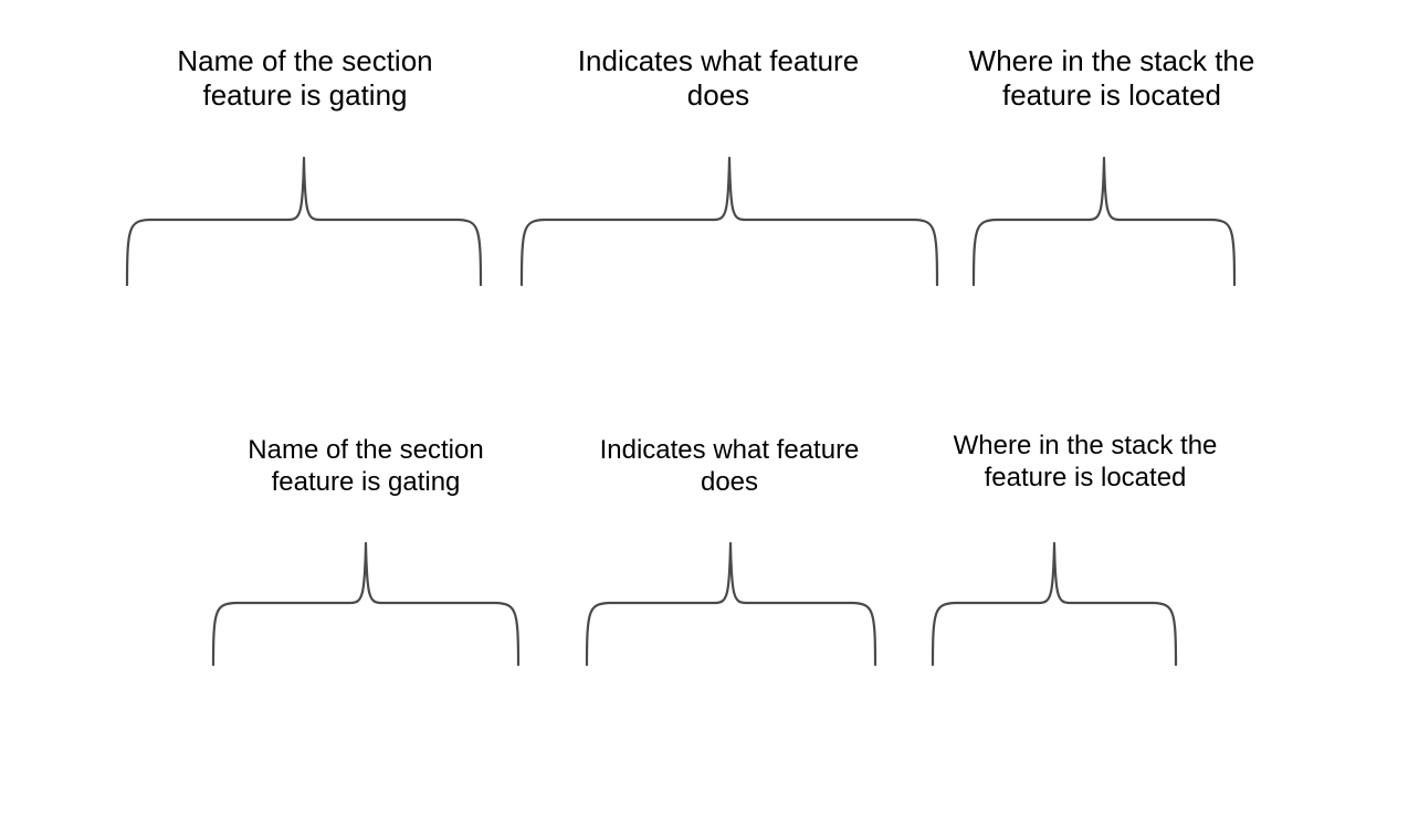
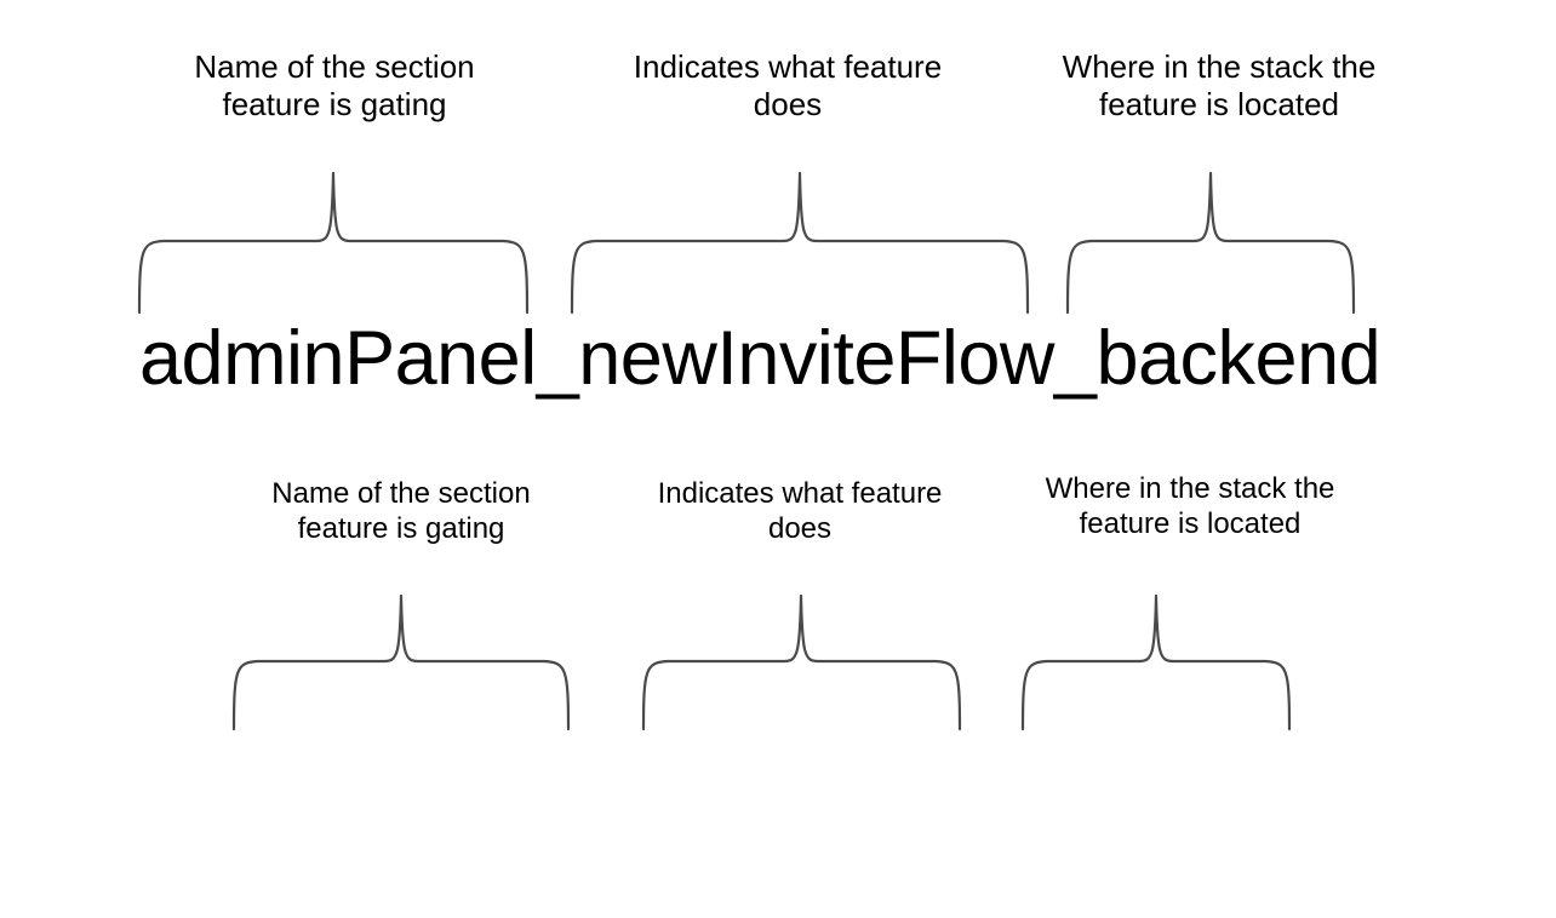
  Name of the section
  feature is gating
  Indicates what feature
  does
  Where in the stack the
  feature is located
+ adminPanel_newInviteFlow_backend
  Name of the section
  feature is gating
  Indicates what feature
  does
  Where in the stack the
  feature is located
